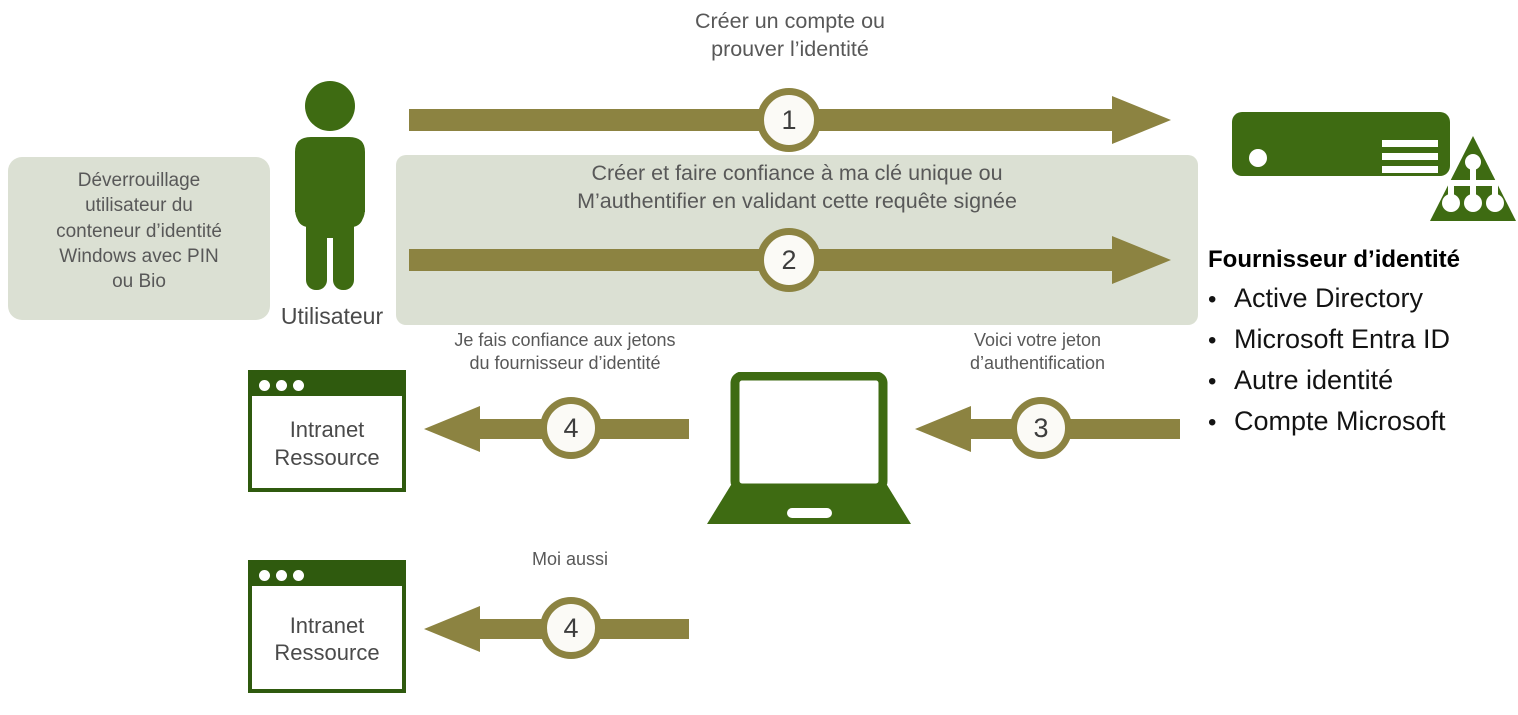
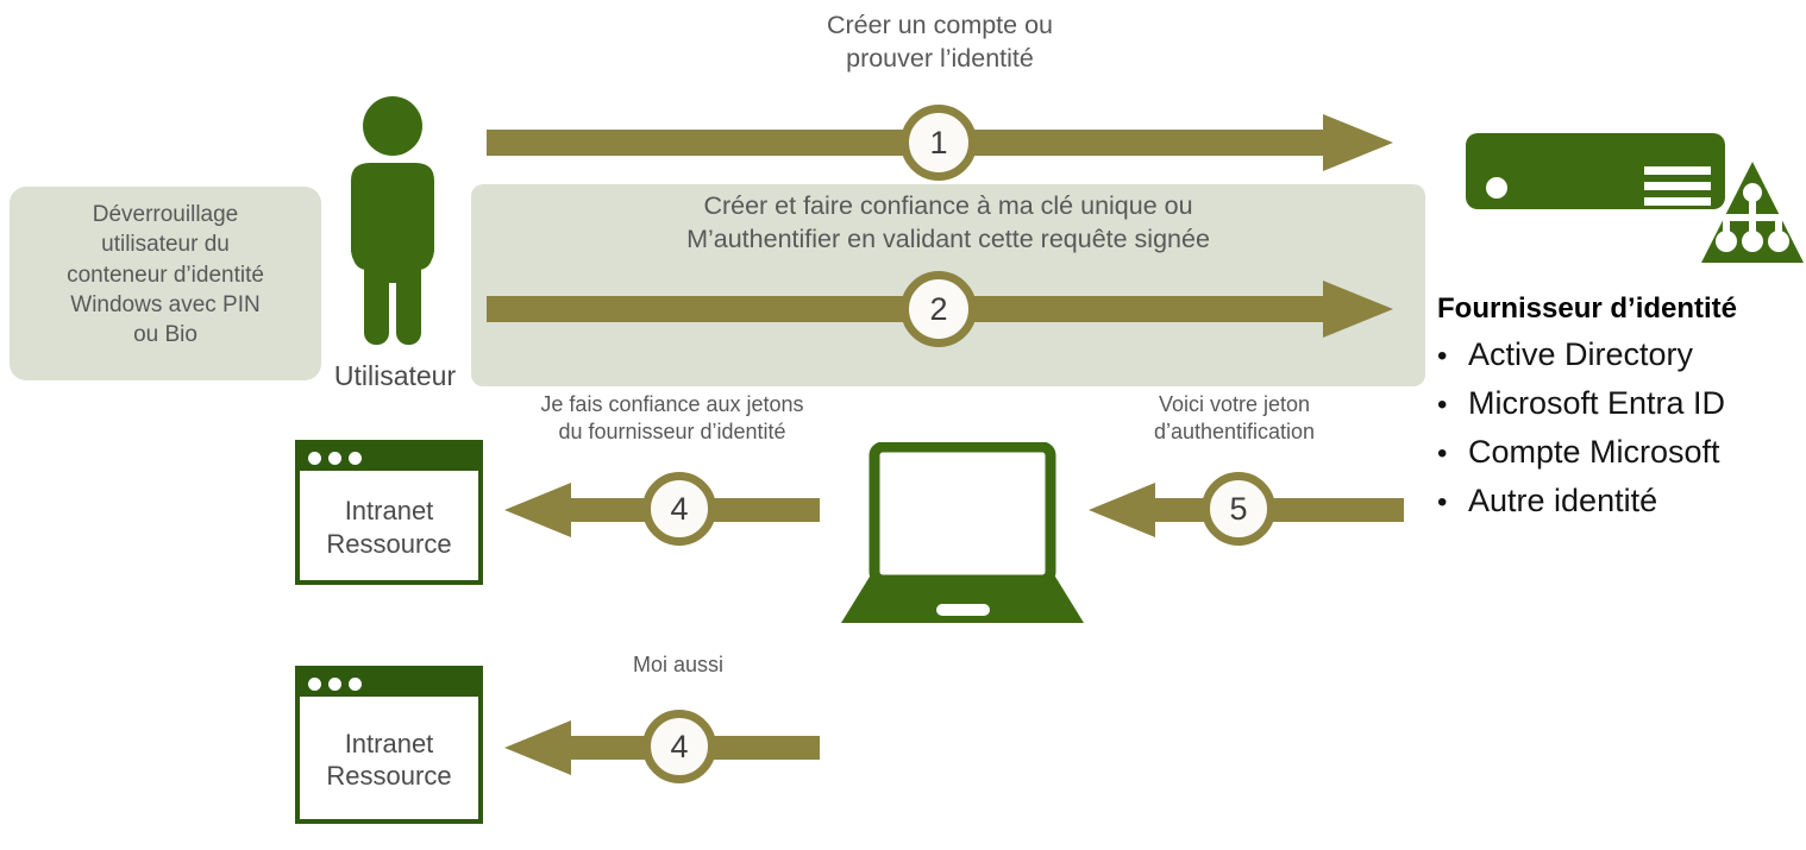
  Créer un compte ou
  prouver l’identité
  1
  Déverrouillage
  utilisateur du
  conteneur d’identité
  Windows avec PIN
  ou Bio
  Créer et faire confiance à ma clé unique ou
  M’authentifier en validant cette requête signée
  2
  Utilisateur
  Fournisseur d’identité
  •
  Active Directory
  •
  Microsoft Entra ID
  •
- Autre identité
+ Compte Microsoft
  •
- Compte Microsoft
+ Autre identité
  Je fais confiance aux jetons
  du fournisseur d’identité
  Voici votre jeton
  d’authentification
  4
- 3
+ 5
  Intranet
  Ressource
  Moi aussi
  4
  Intranet
  Ressource
